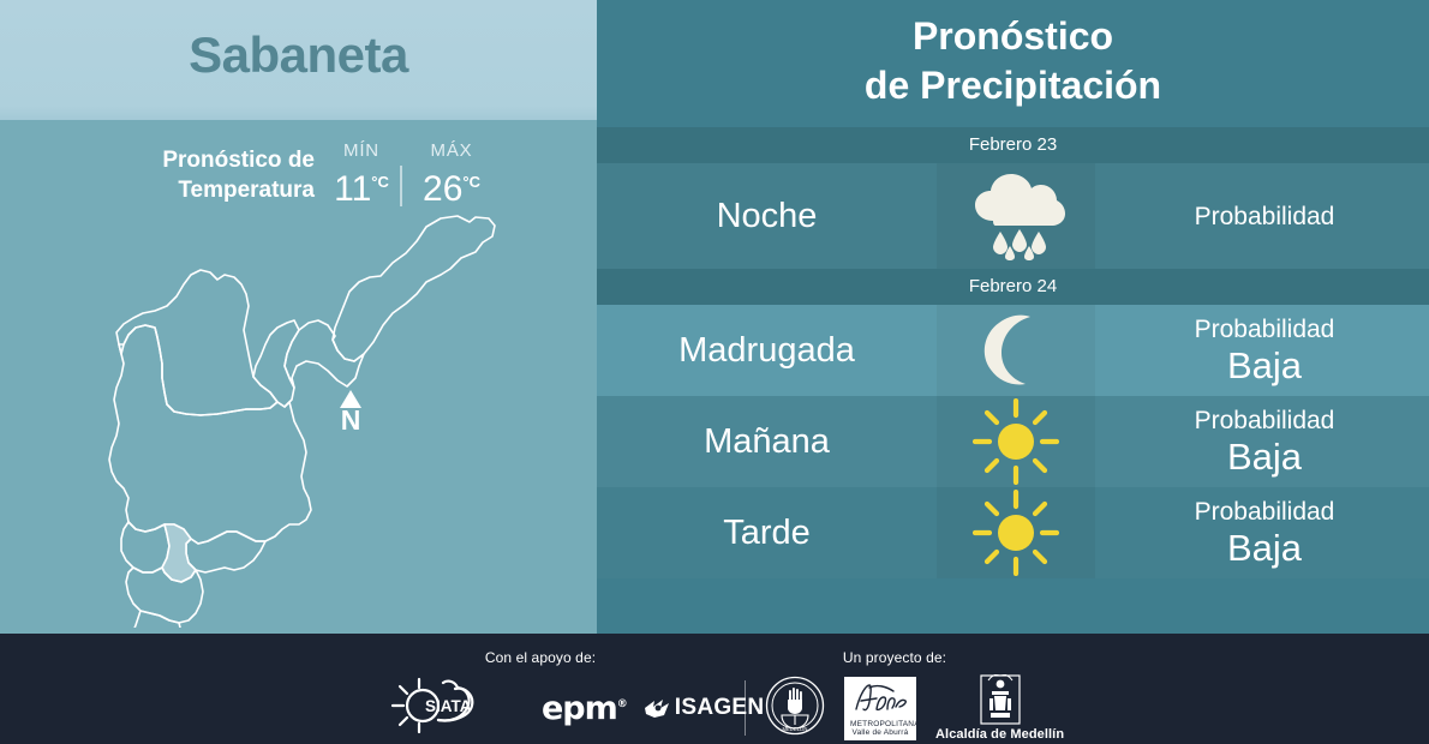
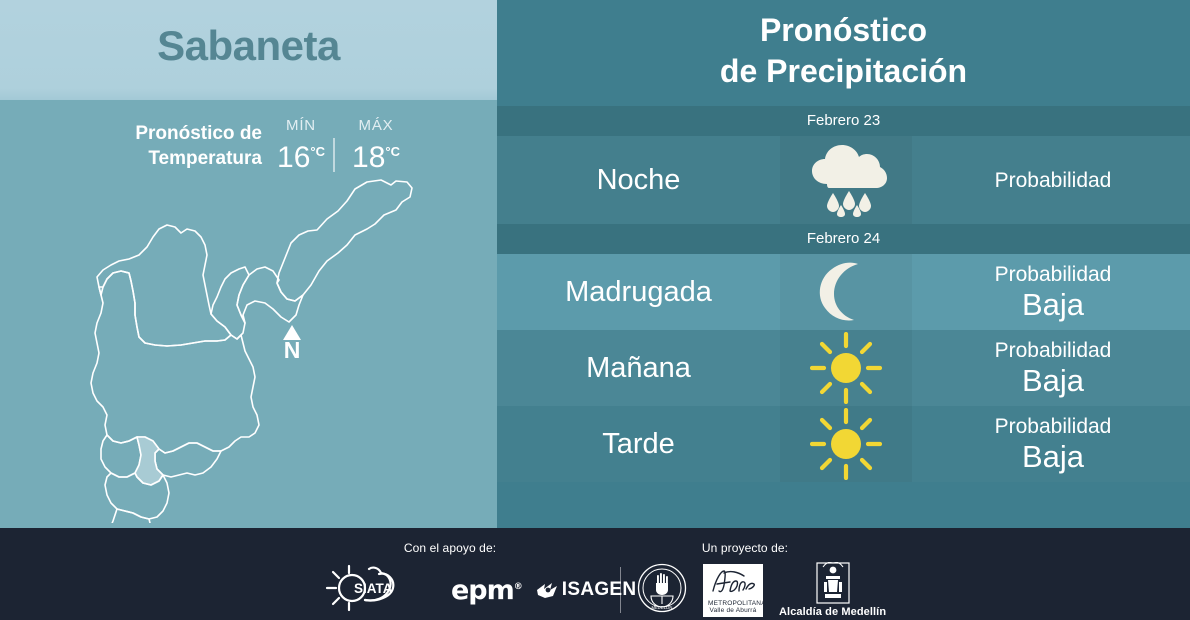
  Sabaneta
  Pronóstico de
  Temperatura
  MÍN
- 11°C
+ 16°C
  MÁX
- 26°C
+ 18°C
  N
  Pronóstico
  de Precipitación
  Febrero 23
  Noche
  Probabilidad
  Febrero 24
  Madrugada
  Probabilidad
  Baja
  Mañana
  Probabilidad
  Baja
  Tarde
  Probabilidad
  Baja
  Con el apoyo de:
  Un proyecto de:
  SIATA
  epm®
  ISAGEN
  Alcaldía de Medellín
